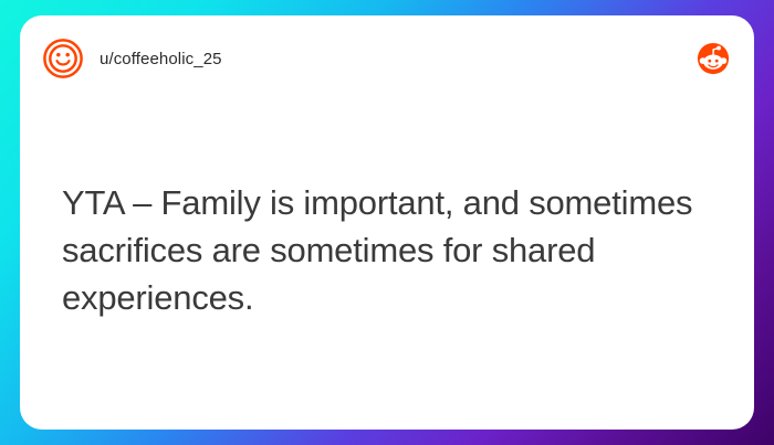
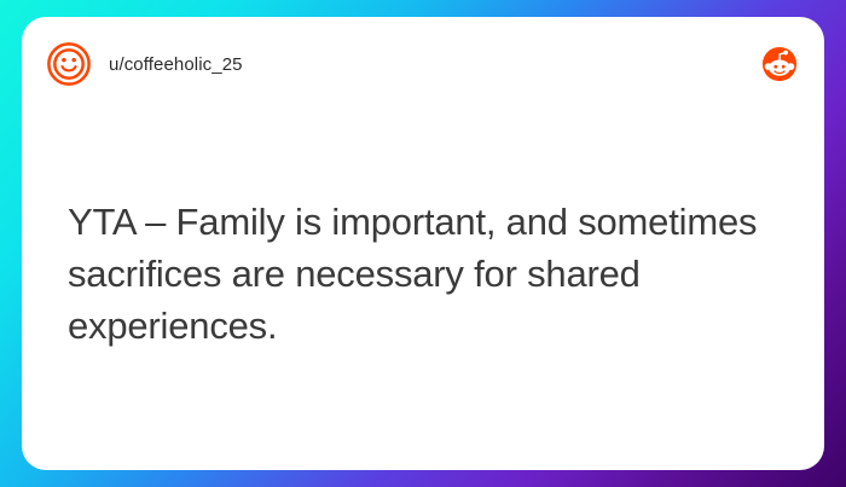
  u/coffeeholic_25
- YTA – Family is important, and sometimes sacrifices are sometimes for shared experiences.
+ YTA – Family is important, and sometimes sacrifices are necessary for shared experiences.
